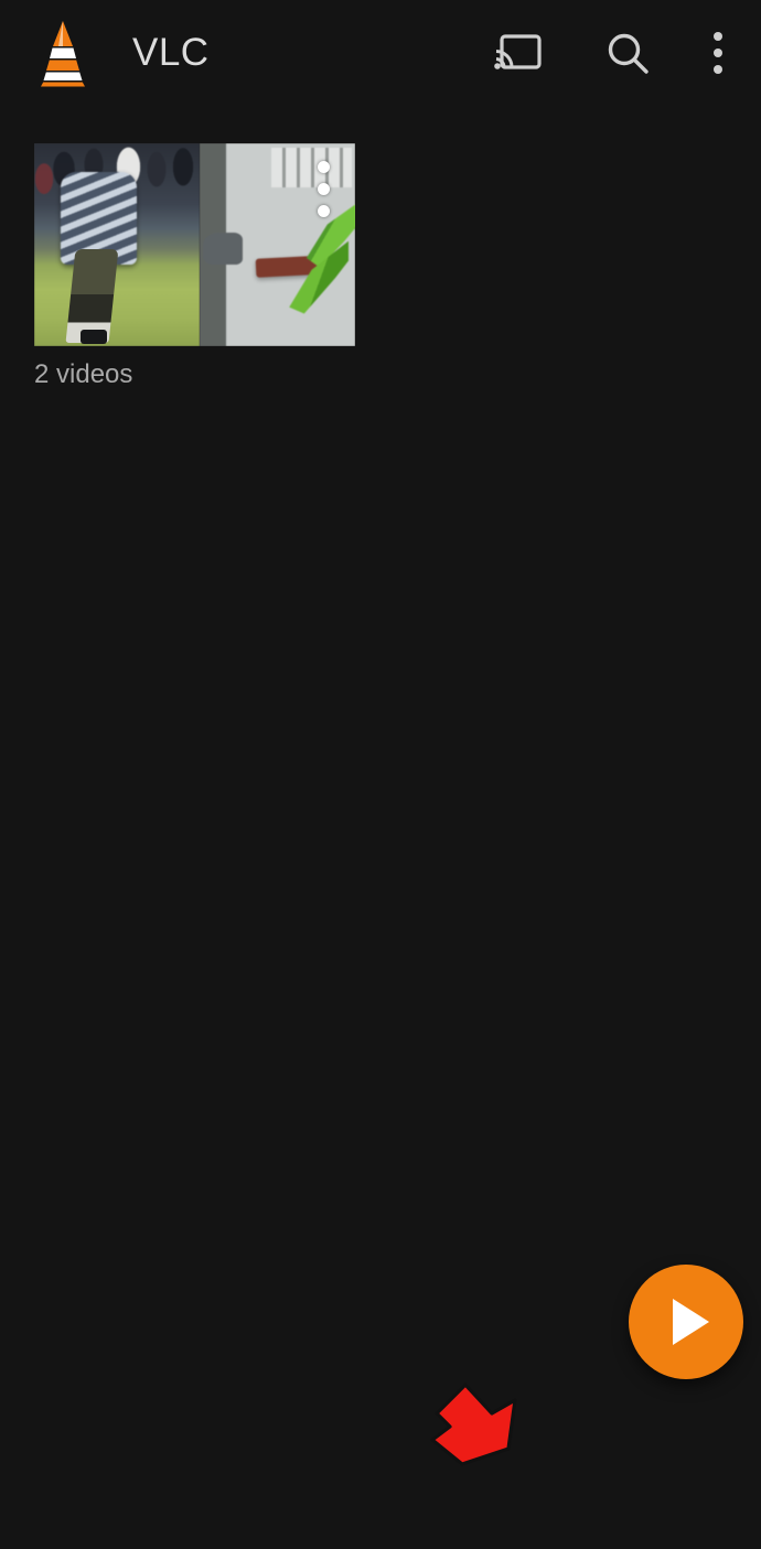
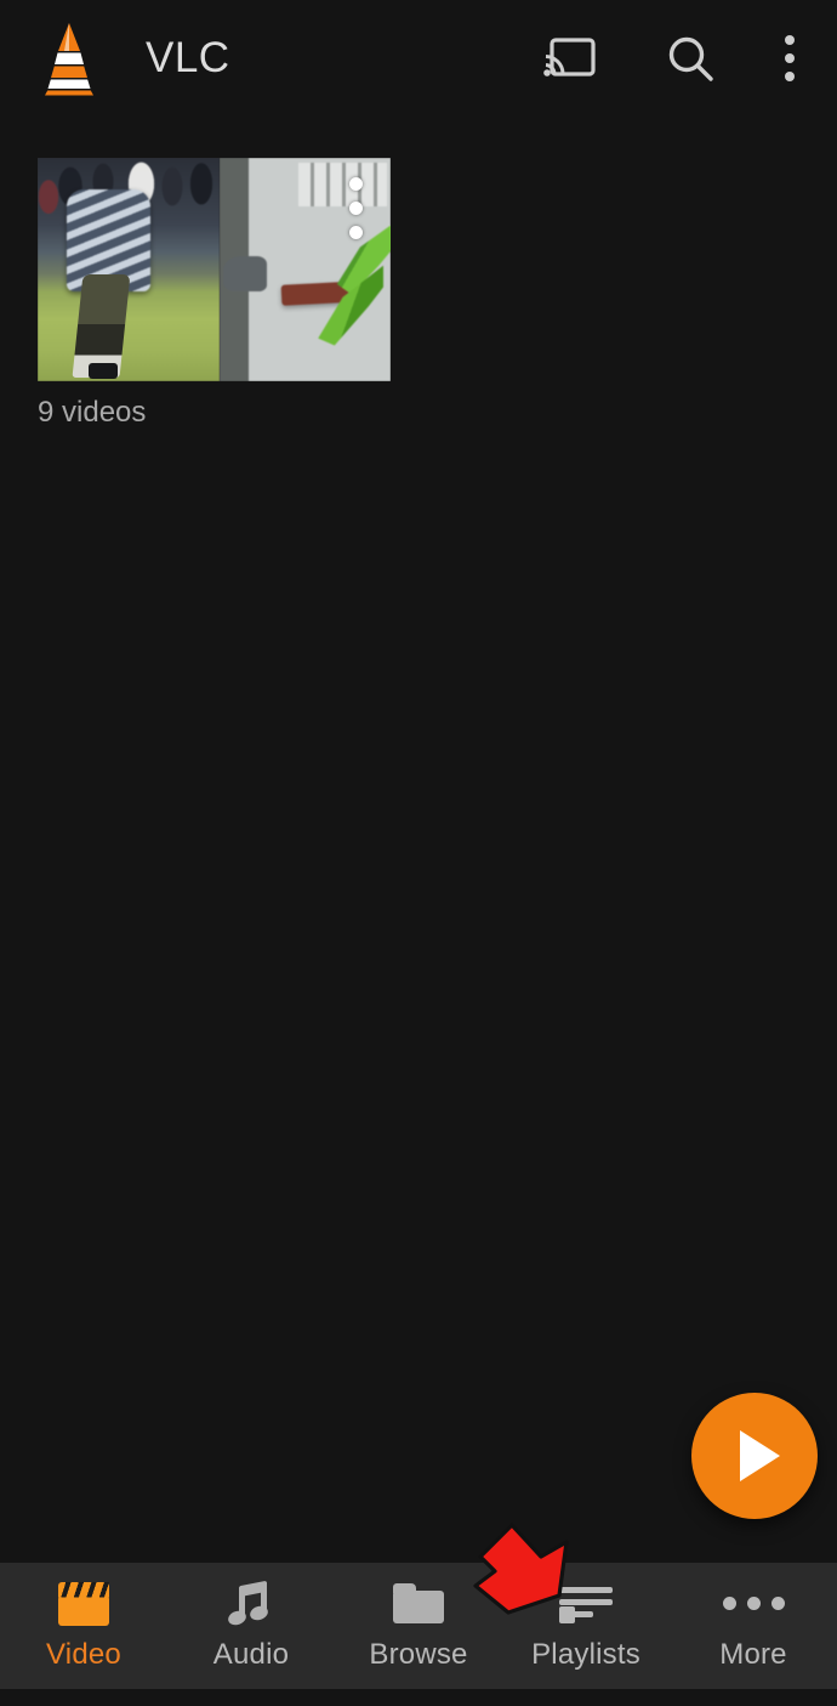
  VLC
- 2 videos
+ 9 videos
+ Video
+ Audio
+ Browse
+ Playlists
+ More
